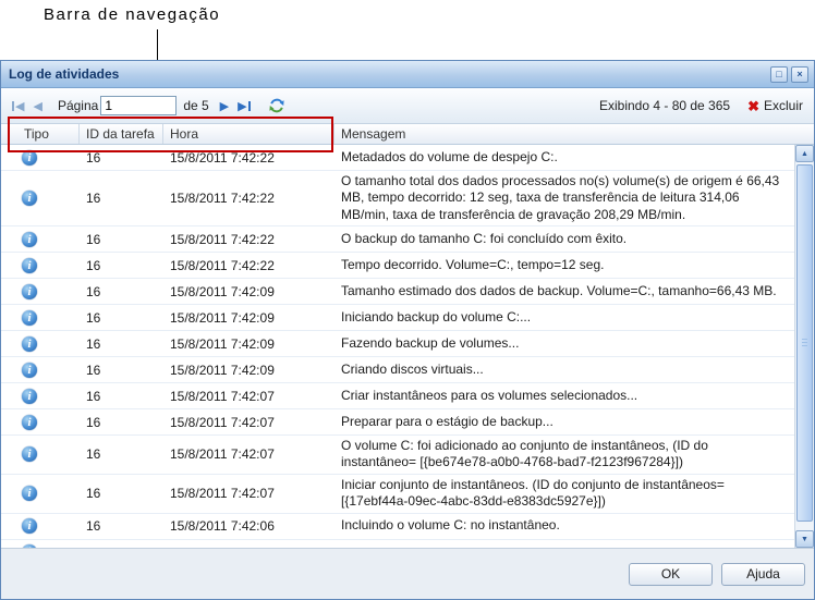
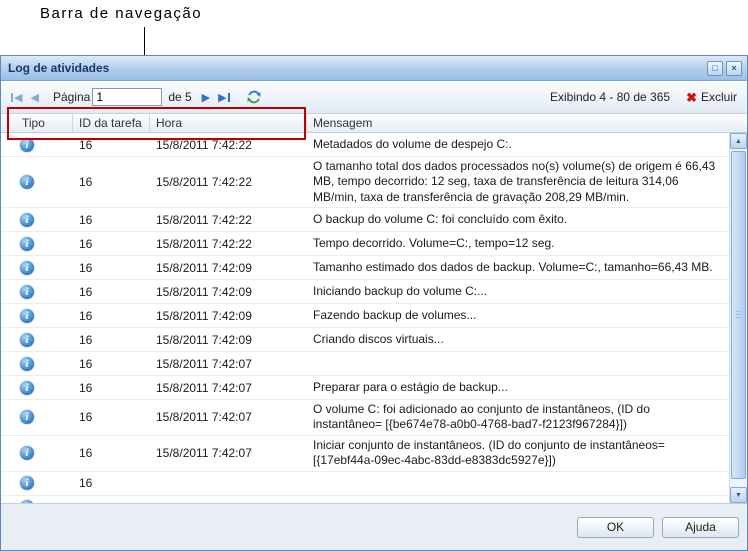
  Barra de navegação
  Log de atividades
  □
  ×
  ◀
  ◀
  Página
  1
  de 5
  ▶
  ▶
  Exibindo 4 - 80 de 365
  ✖
  Excluir
  Tipo
  ID da tarefa
  Hora
  Mensagem
  i
  16
  15/8/2011 7:42:22
  Metadados do volume de despejo C:.
  i
  16
  15/8/2011 7:42:22
  O tamanho total dos dados processados no(s) volume(s) de origem é 66,43 MB, tempo decorrido: 12 seg, taxa de transferência de leitura 314,06 MB/min, taxa de transferência de gravação 208,29 MB/min.
  i
  16
  15/8/2011 7:42:22
- O backup do tamanho C: foi concluído com êxito.
+ O backup do volume C: foi concluído com êxito.
  i
  16
  15/8/2011 7:42:22
  Tempo decorrido. Volume=C:, tempo=12 seg.
  i
  16
  15/8/2011 7:42:09
  Tamanho estimado dos dados de backup. Volume=C:, tamanho=66,43 MB.
  i
  16
  15/8/2011 7:42:09
  Iniciando backup do volume C:...
  i
  16
  15/8/2011 7:42:09
  Fazendo backup de volumes...
  i
  16
  15/8/2011 7:42:09
  Criando discos virtuais...
  i
  16
  15/8/2011 7:42:07
- Criar instantâneos para os volumes selecionados...
  i
  16
  15/8/2011 7:42:07
  Preparar para o estágio de backup...
  i
  16
  15/8/2011 7:42:07
  O volume C: foi adicionado ao conjunto de instantâneos, (ID do instantâneo= [{be674e78-a0b0-4768-bad7-f2123f967284}])
  i
  16
  15/8/2011 7:42:07
  Iniciar conjunto de instantâneos. (ID do conjunto de instantâneos=[{17ebf44a-09ec-4abc-83dd-e8383dc5927e}])
  i
  16
- 15/8/2011 7:42:06
- Incluindo o volume C: no instantâneo.
  OK
  Ajuda
